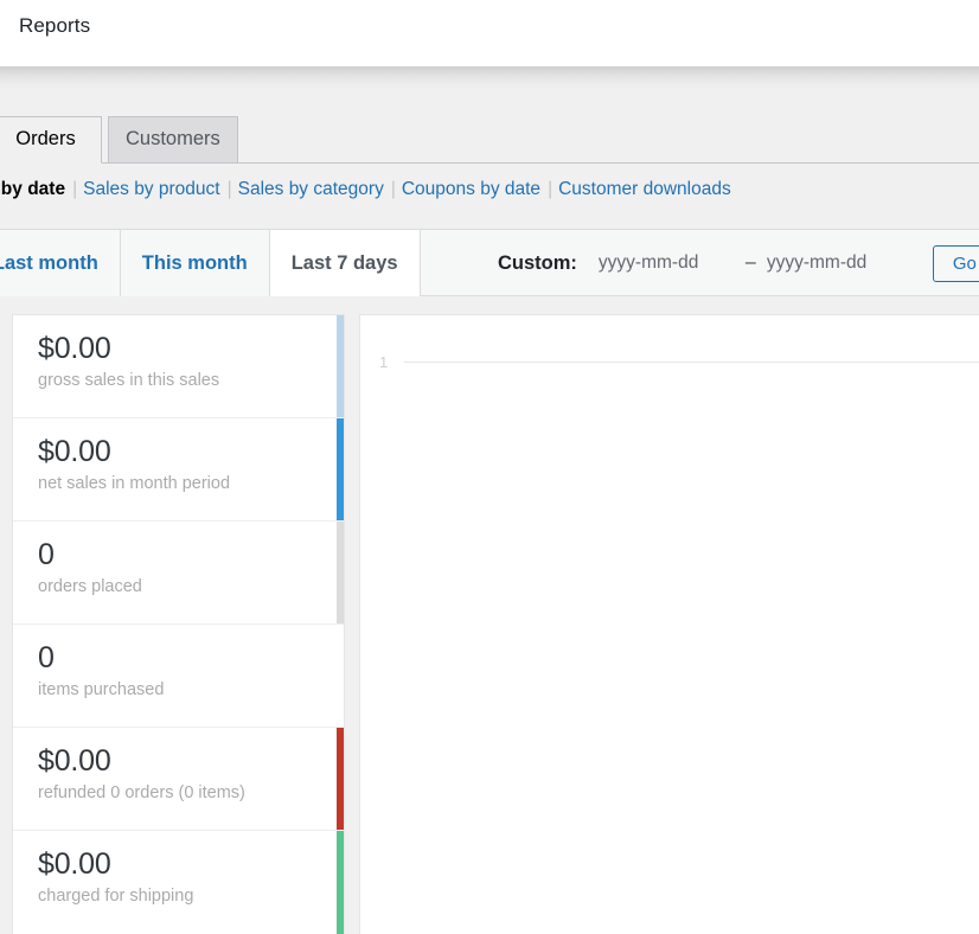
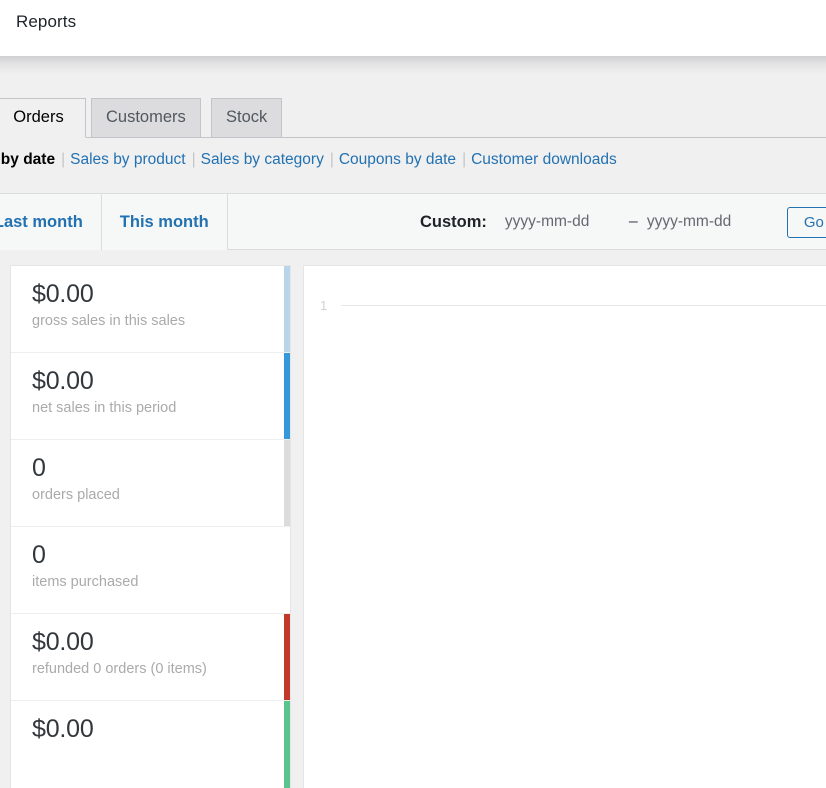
  Reports
  Orders
  Customers
+ Stock
  |
  Sales by product
  |
  Sales by category
  |
  Coupons by date
  |
  Customer downloads
  ast month
  This month
- Last 7 days
  Custom:
  yyyy-mm-dd
  –
  yyyy-mm-dd
  Go
  $0.00
  gross sales in this sales
  $0.00
- net sales in month period
+ net sales in this period
  0
  orders placed
  0
  items purchased
  $0.00
  refunded 0 orders (0 items)
  $0.00
- charged for shipping
  1
